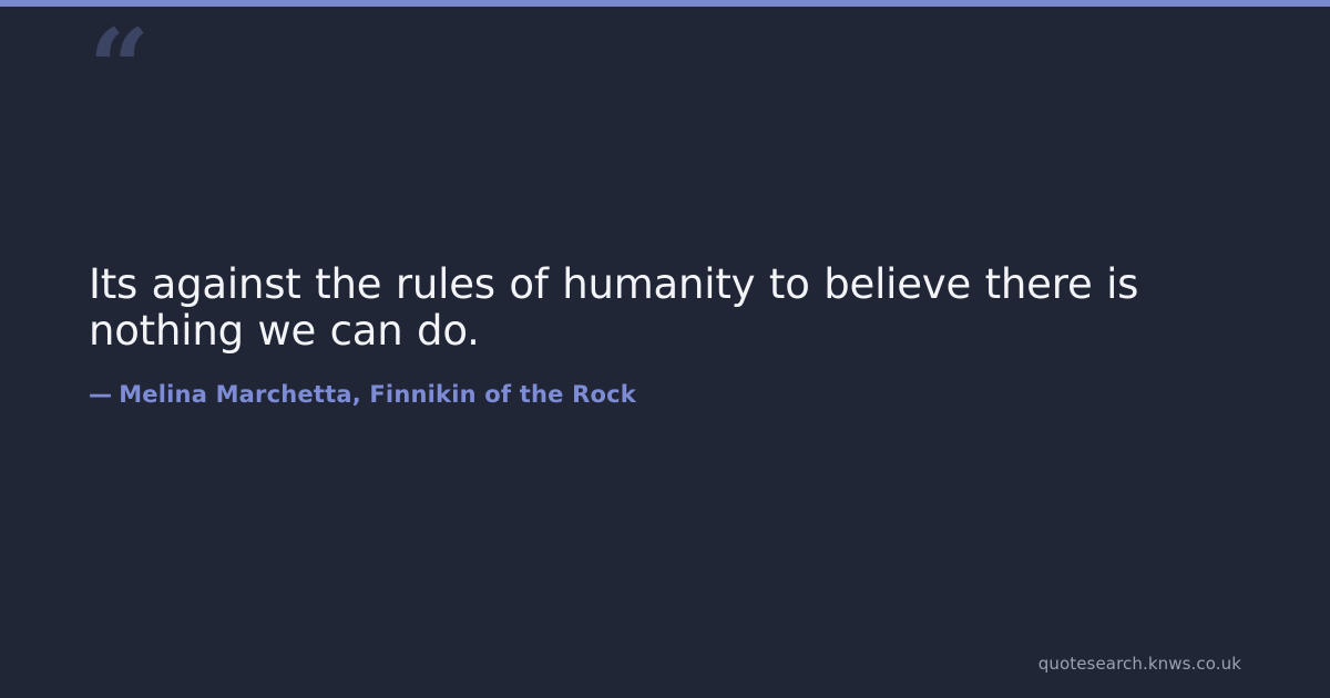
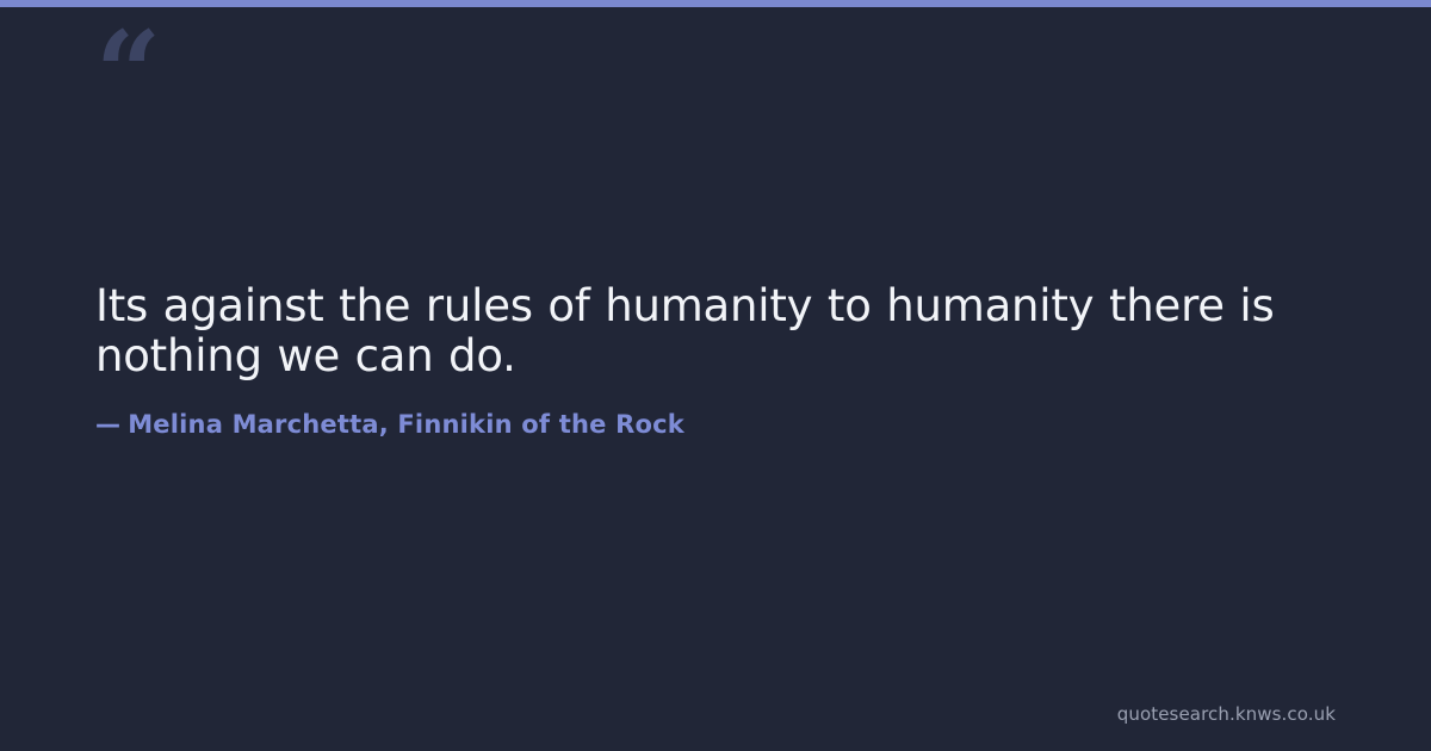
  “
- Its against the rules of humanity to believe there is nothing we can do.
+ Its against the rules of humanity to humanity there is nothing we can do.
  — Melina Marchetta, Finnikin of the Rock
  quotesearch.knws.co.uk
